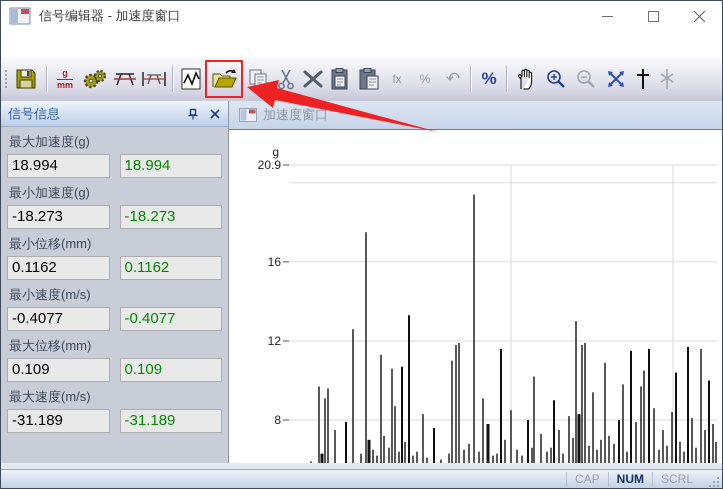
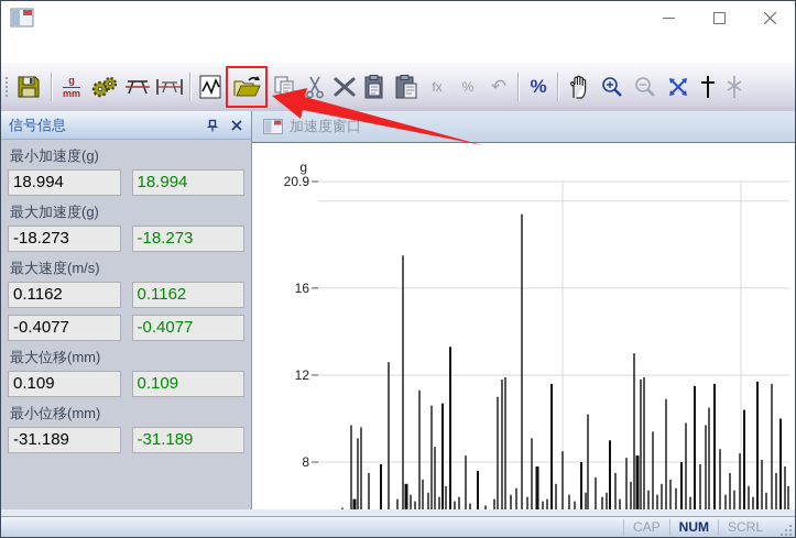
- 信号编辑器 - 加速度窗口
  g
  mm
  fx
  %
  ↶
  %
  信号信息
- 最大加速度(g)
+ 最小加速度(g)
  18.994
  18.994
- 最小加速度(g)
+ 最大加速度(g)
  -18.273
  -18.273
- 最小位移(mm)
+ 最大速度(m/s)
  0.1162
  0.1162
- 最小速度(m/s)
  -0.4077
  -0.4077
  最大位移(mm)
  0.109
  0.109
- 最大速度(m/s)
+ 最小位移(mm)
  -31.189
  -31.189
  加速度窗口
  20.9
  16
  12
  8
  g
  CAP
  NUM
  SCRL
